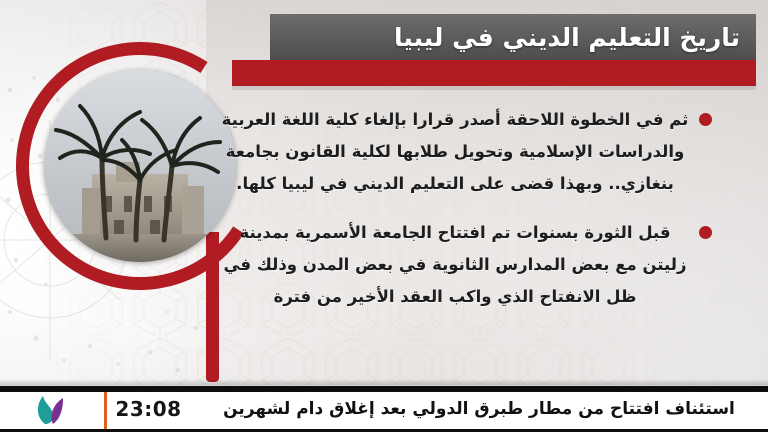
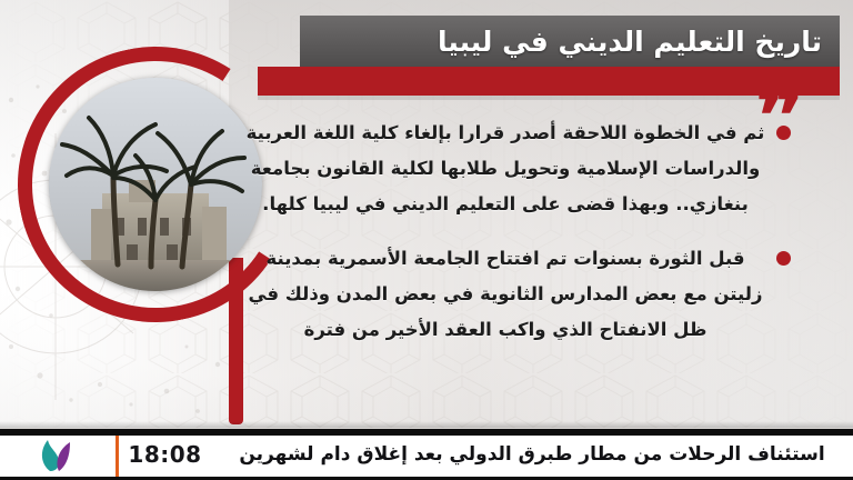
  تاريخ التعليم الديني في ليبيا
+ ❞
  ثم في الخطوة اللاحقة أصدر قرارا بإلغاء كلية اللغة العربية والدراسات الإسلامية وتحويل طلابها لكلية القانون بجامعة بنغازي.. وبهذا قضى على التعليم الديني في ليبيا كلها.
  قبل الثورة بسنوات تم افتتاح الجامعة الأسمرية بمدينة زليتن مع بعض المدارس الثانوية في بعض المدن وذلك في ظل الانفتاح الذي واكب العقد الأخير من فترة
- 23:08
+ 18:08
- استئناف افتتاح من مطار طبرق الدولي بعد إغلاق دام لشهرين
+ استئناف الرحلات من مطار طبرق الدولي بعد إغلاق دام لشهرين
